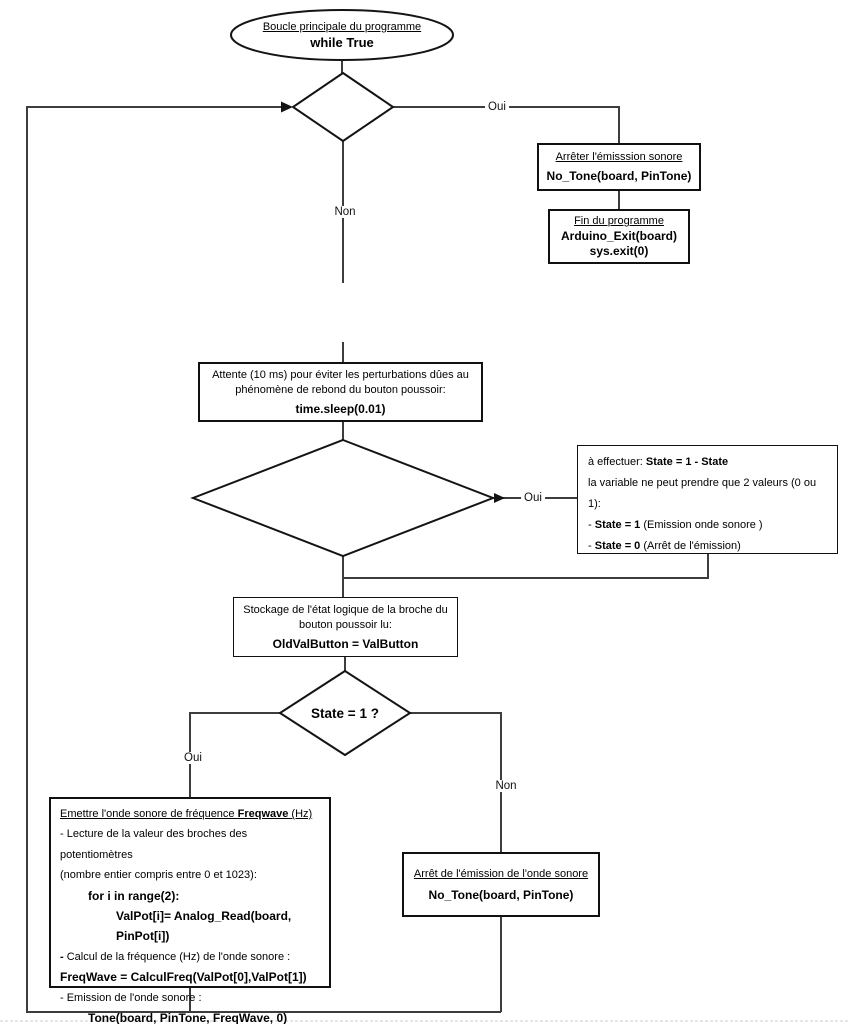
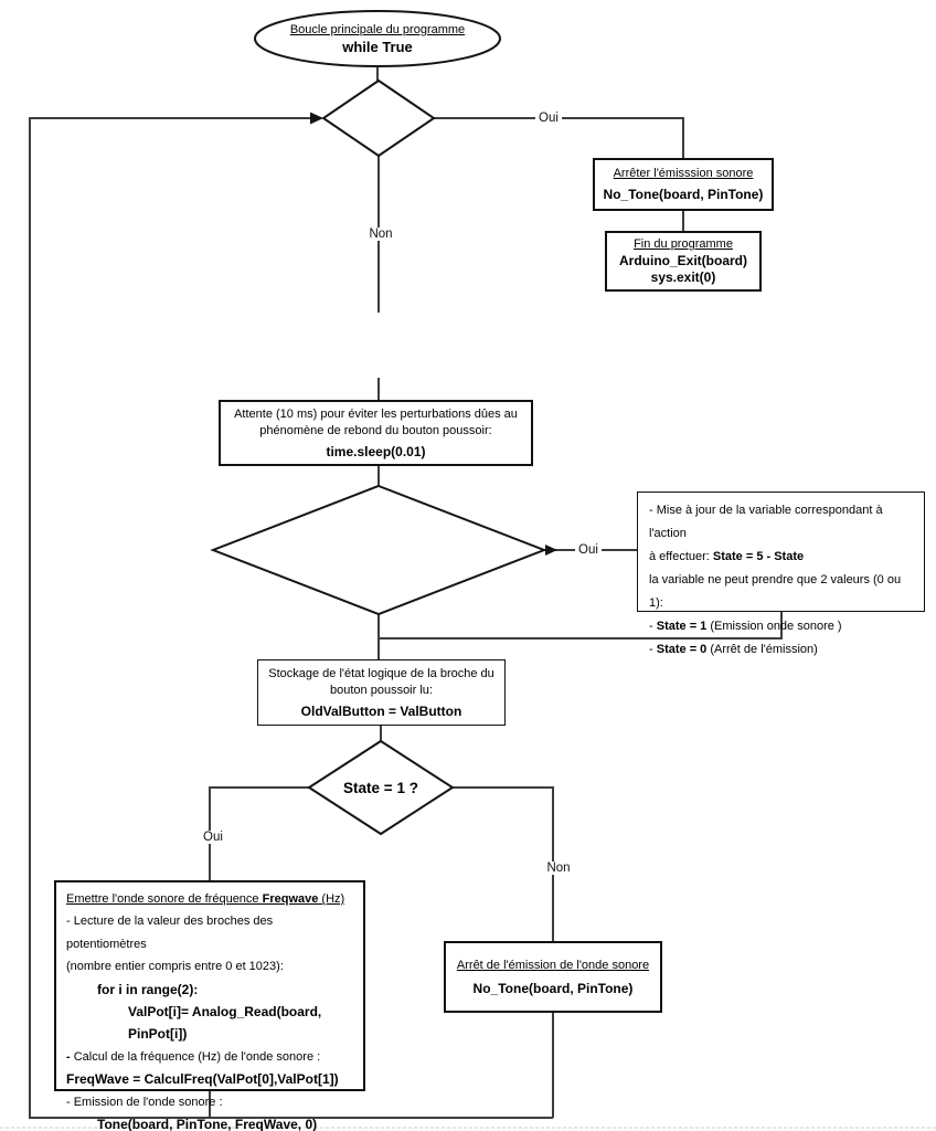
  Boucle principale du programme
  while True
  Arrêter l'émisssion sonore
  No_Tone(board, PinTone)
  Fin du programme
  Arduino_Exit(board)
  sys.exit(0)
  Attente (10 ms) pour éviter les perturbations dûes au
  phénomène de rebond du bouton poussoir:
  time.sleep(0.01)
+ - Mise à jour de la variable correspondant à l'action
- à effectuer: State = 1 - State
+ à effectuer: State = 5 - State
  la variable ne peut prendre que 2 valeurs (0 ou 1):
  - State = 1 (Emission onde sonore )
  - State = 0 (Arrêt de l'émission)
  Stockage de l'état logique de la broche du
  bouton poussoir lu:
  OldValButton = ValButton
  State = 1 ?
  Emettre l'onde sonore de fréquence Freqwave (Hz)
  - Lecture de la valeur des broches des potentiomètres
  (nombre entier compris entre 0 et 1023):
  for i in range(2):
  ValPot[i]= Analog_Read(board, PinPot[i])
  - Calcul de la fréquence (Hz) de l'onde sonore :
  FreqWave = CalculFreq(ValPot[0],ValPot[1])
  - Emission de l'onde sonore :
  Tone(board, PinTone, FreqWave, 0)
  Arrêt de l'émission de l'onde sonore
  No_Tone(board, PinTone)
  Oui
  Non
  Oui
  Oui
  Non
